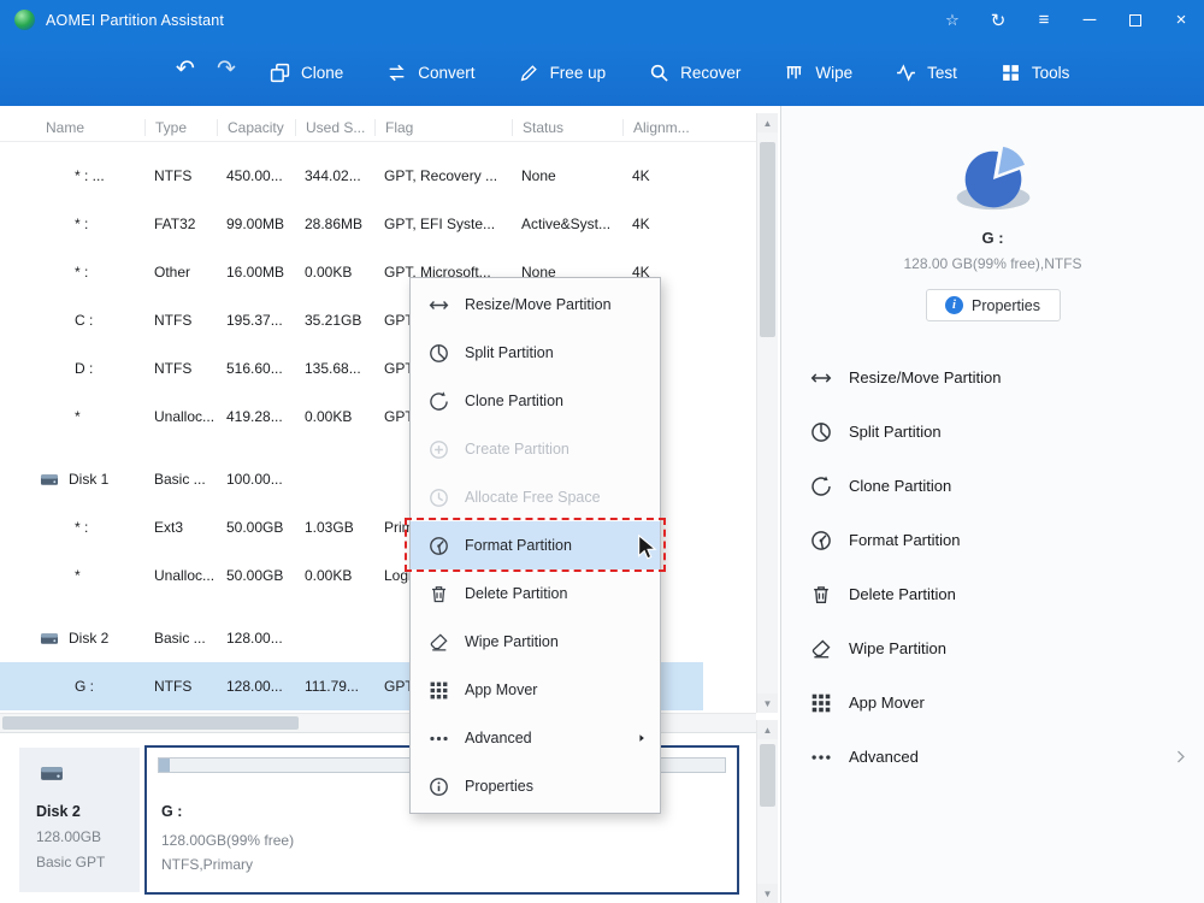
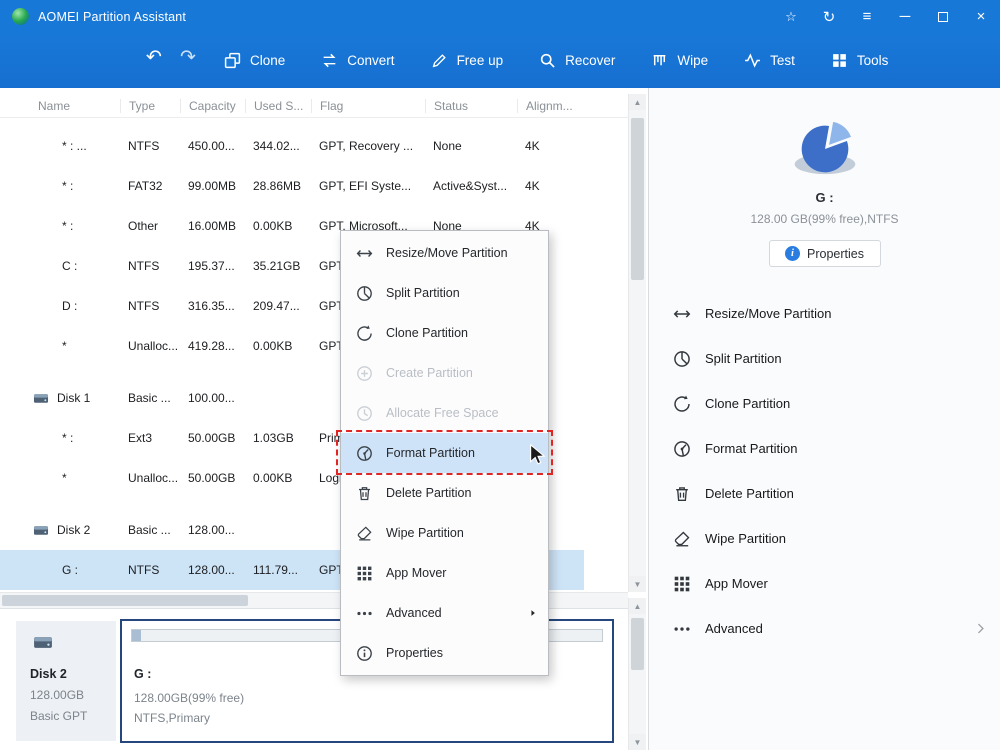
  AOMEI Partition Assistant
  ☆
  ↻
  ≡
  ─
  ×
  ↶
  ↷
  Clone
  Convert
  Free up
  Recover
  Wipe
  Test
  Tools
  Name
  Type
  Capacity
  Used S...
  Flag
  Status
  Alignm...
  * : ...
  NTFS
  450.00...
  344.02...
  GPT, Recovery ...
  None
  4K
  * :
  FAT32
  99.00MB
  28.86MB
  GPT, EFI Syste...
  Active&Syst...
  4K
  * :
  Other
  16.00MB
  0.00KB
  GPT, Microsoft...
  None
  4K
  C :
  NTFS
  195.37...
  35.21GB
  D :
  NTFS
- 516.60...
+ 316.35...
- 135.68...
+ 209.47...
  *
  Unalloc...
  419.28...
  0.00KB
  Disk 1
  Basic ...
  100.00...
  * :
  Ext3
  50.00GB
  1.03GB
  *
  Unalloc...
  50.00GB
  0.00KB
  Disk 2
  Basic ...
  128.00...
  G :
  NTFS
  128.00...
  111.79...
  ▲
  ▼
  ▲
  ▼
  Disk 2
  128.00GB
  Basic GPT
  G :
  128.00GB(99% free)
  NTFS,Primary
  G :
  128.00 GB(99% free),NTFS
  i
  Properties
  Resize/Move Partition
  Split Partition
  Clone Partition
  Format Partition
  Delete Partition
  Wipe Partition
  App Mover
  Advanced
  Resize/Move Partition
  Split Partition
  Clone Partition
  Create Partition
  Allocate Free Space
  Format Partition
  Delete Partition
  Wipe Partition
  App Mover
  Advanced
  Properties
